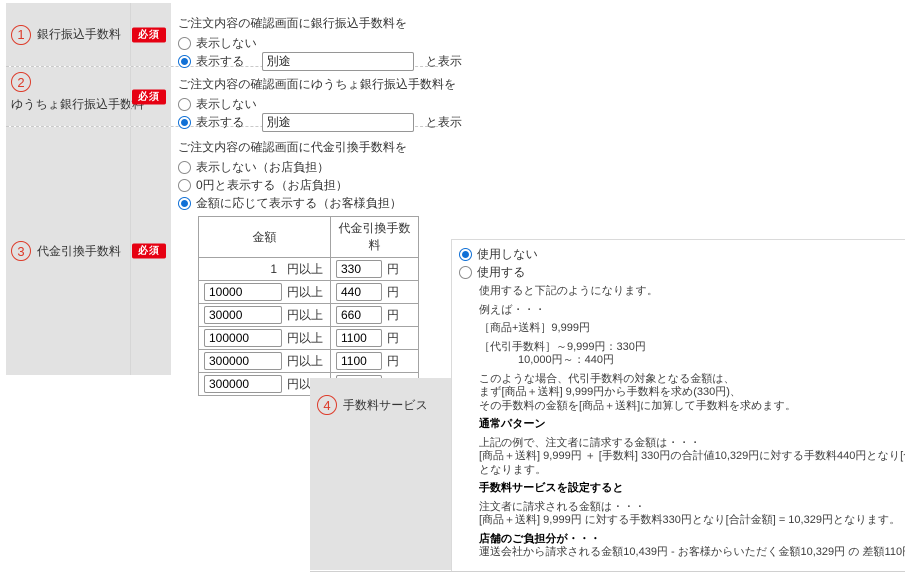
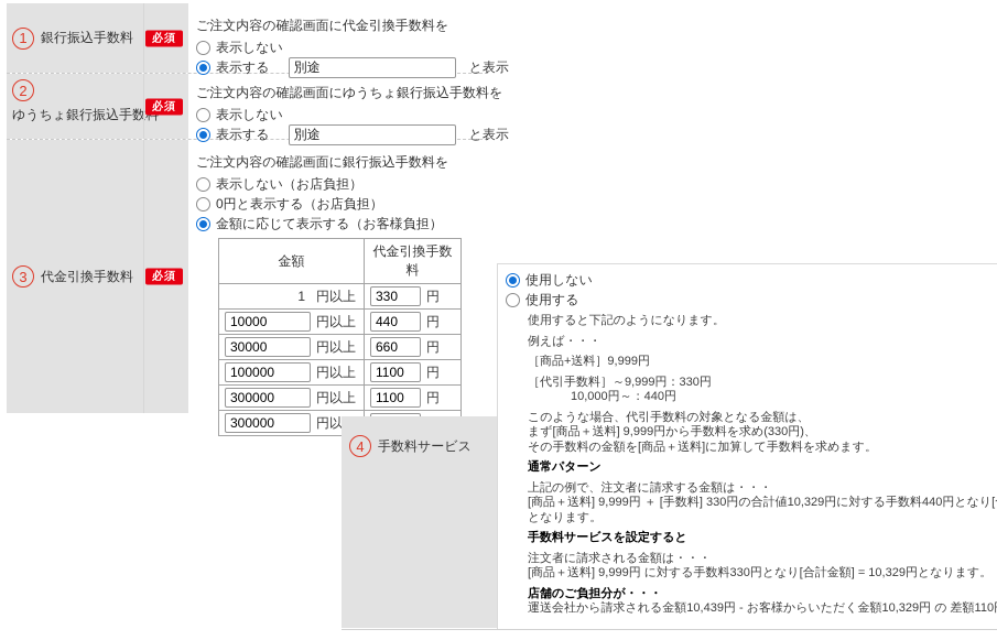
  1
  銀行振込手数料
  必須
- ご注文内容の確認画面に銀行振込手数料を
+ ご注文内容の確認画面に代金引換手数料を
  表示しない
  表示する
  別途
  と表示
  2
  ゆうちょ銀行振込手数料
  必須
  ご注文内容の確認画面にゆうちょ銀行振込手数料を
  表示しない
  表示する
  別途
  と表示
  3
  代金引換手数料
  必須
- ご注文内容の確認画面に代金引換手数料を
+ ご注文内容の確認画面に銀行振込手数料を
  表示しない（お店負担）
  0円と表示する（お店負担）
  金額に応じて表示する（お客様負担）
  金額	代金引換手数料
  1 円以上	330 円
  10000 円以上	440 円
  30000 円以上	660 円
  100000 円以上	1100 円
  300000 円以上	1100 円
  4
  手数料サービス
  使用しない
  使用する
  使用すると下記のようになります。
  例えば・・・
  ［商品+送料］9,999円
  ［代引手数料］～9,999円：330円
  10,000円～：440円
  このような場合、代引手数料の対象となる金額は、
  まず[商品＋送料] 9,999円から手数料を求め(330円)、
  その手数料の金額を[商品＋送料]に加算して手数料を求めます。
  通常パターン
  上記の例で、注文者に請求する金額は・・・
  [商品＋送料] 9,999円 ＋ [手数料] 330円の合計値10,329円に対する手数料440円となり[
  となります。
  手数料サービスを設定すると
  注文者に請求される金額は・・・
  [商品＋送料] 9,999円 に対する手数料330円となり[合計金額] = 10,329円となります。
  店舗のご負担分が・・・
  運送会社から請求される金額10,439円 - お客様からいただく金額10,329円 の 差額110
